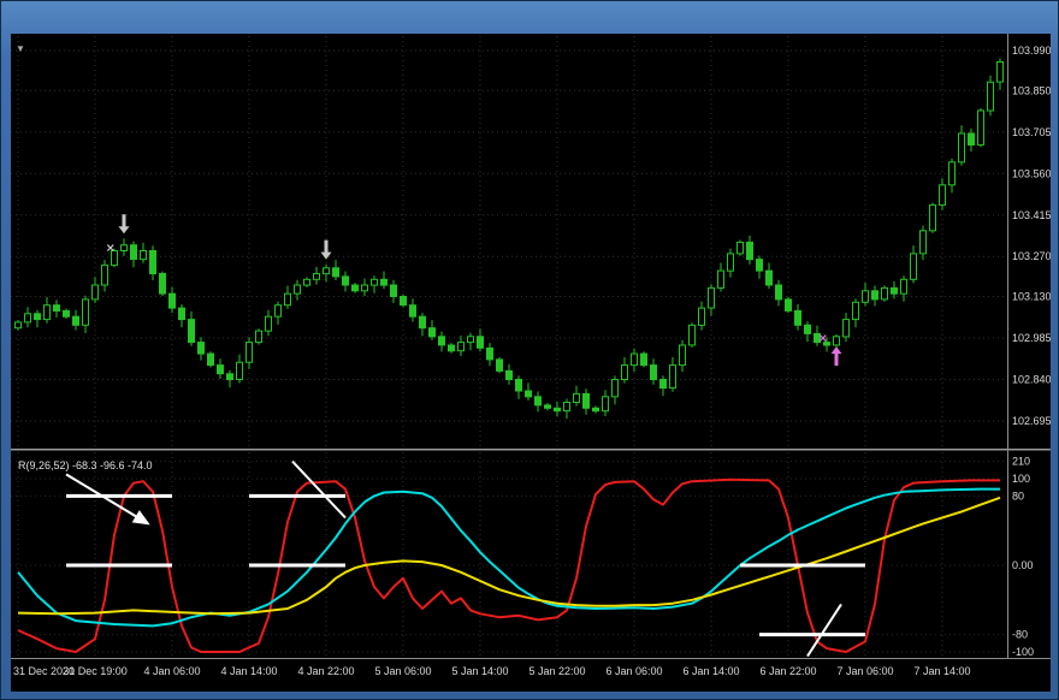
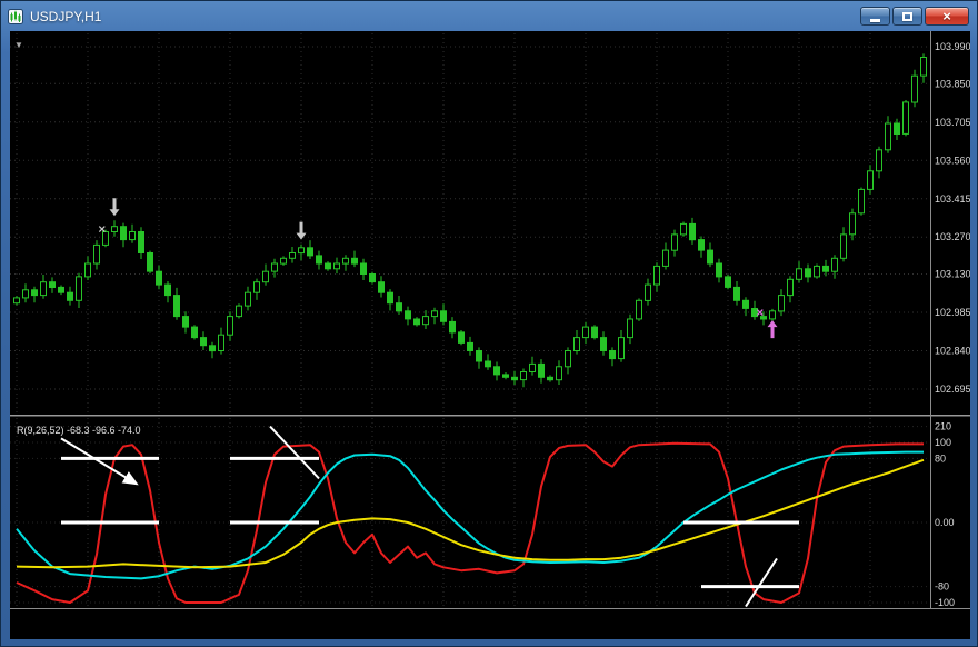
+ USDJPY,H1
+ ×
  103.990
  103.850
  103.705
  103.560
  103.415
  103.270
  103.130
  102.985
  102.840
  102.695
  210
  100
  80
  0.00
  -80
  -100
- 31 Dec 2020
- 31 Dec 19:00
- 4 Jan 06:00
- 4 Jan 14:00
- 4 Jan 22:00
- 5 Jan 06:00
- 5 Jan 14:00
- 5 Jan 22:00
- 6 Jan 06:00
- 6 Jan 14:00
- 6 Jan 22:00
- 7 Jan 06:00
- 7 Jan 14:00
  ▼
  R(9,26,52) -68.3 -96.6 -74.0
